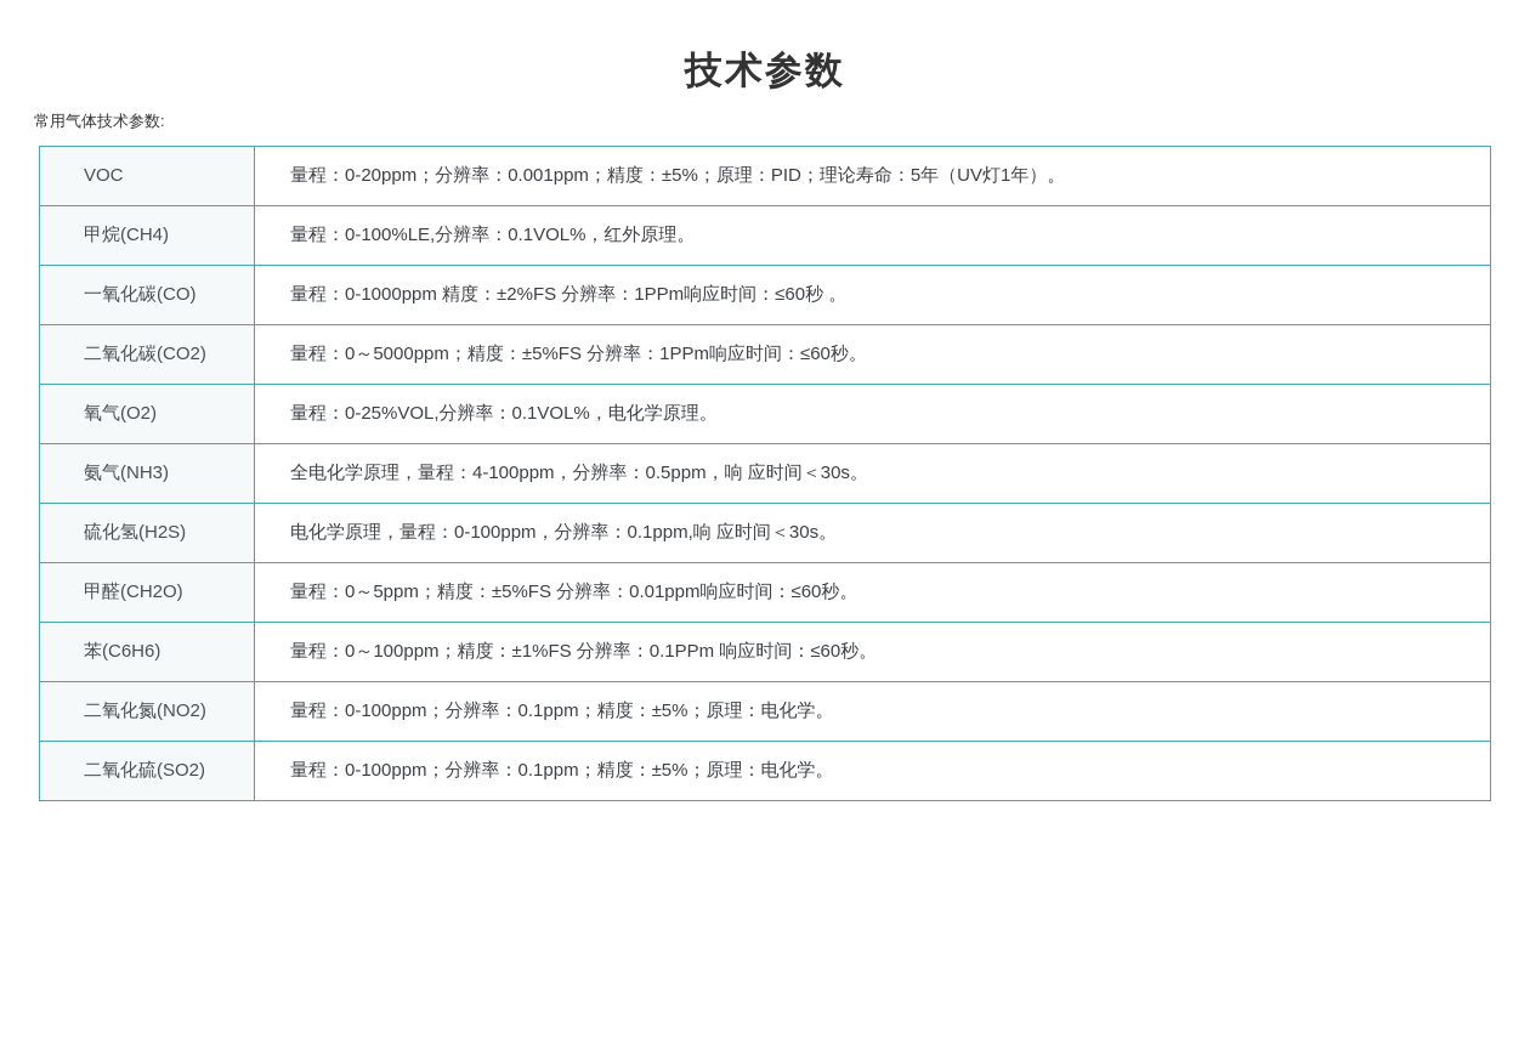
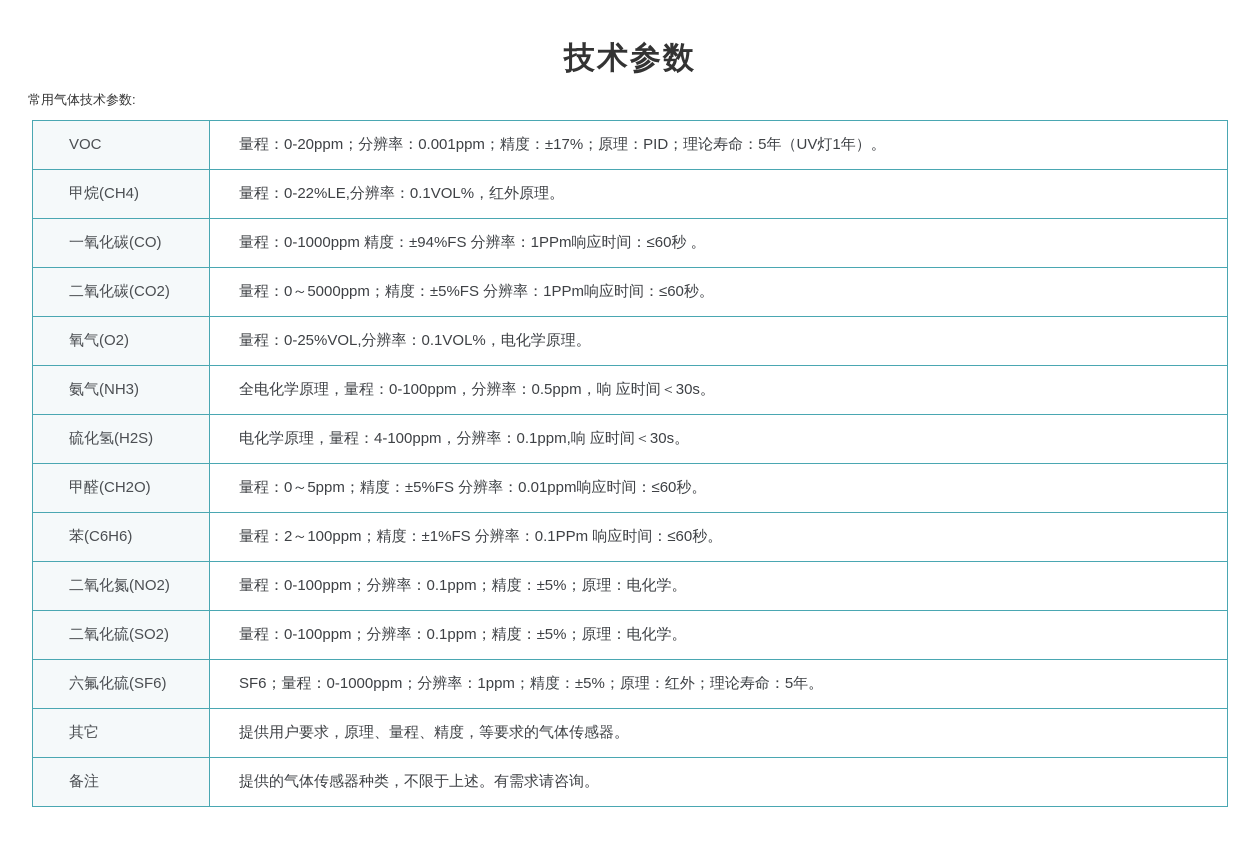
  技术参数
  常用气体技术参数:
- VOC	量程：0-20ppm；分辨率：0.001ppm；精度：±5%；原理：PID；理论寿命：5年（UV灯1年）。
+ VOC	量程：0-20ppm；分辨率：0.001ppm；精度：±17%；原理：PID；理论寿命：5年（UV灯1年）。
- 甲烷(CH4)	量程：0-100%LE,分辨率：0.1VOL%，红外原理。
+ 甲烷(CH4)	量程：0-22%LE,分辨率：0.1VOL%，红外原理。
- 一氧化碳(CO)	量程：0-1000ppm 精度：±2%FS 分辨率：1PPm响应时间：≤60秒 。
+ 一氧化碳(CO)	量程：0-1000ppm 精度：±94%FS 分辨率：1PPm响应时间：≤60秒 。
  二氧化碳(CO2)	量程：0～5000ppm；精度：±5%FS 分辨率：1PPm响应时间：≤60秒。
  氧气(O2)	量程：0-25%VOL,分辨率：0.1VOL%，电化学原理。
- 氨气(NH3)	全电化学原理，量程：4-100ppm，分辨率：0.5ppm，响 应时间＜30s。
+ 氨气(NH3)	全电化学原理，量程：0-100ppm，分辨率：0.5ppm，响 应时间＜30s。
- 硫化氢(H2S)	电化学原理，量程：0-100ppm，分辨率：0.1ppm,响 应时间＜30s。
+ 硫化氢(H2S)	电化学原理，量程：4-100ppm，分辨率：0.1ppm,响 应时间＜30s。
  甲醛(CH2O)	量程：0～5ppm；精度：±5%FS 分辨率：0.01ppm响应时间：≤60秒。
- 苯(C6H6)	量程：0～100ppm；精度：±1%FS 分辨率：0.1PPm 响应时间：≤60秒。
+ 苯(C6H6)	量程：2～100ppm；精度：±1%FS 分辨率：0.1PPm 响应时间：≤60秒。
  二氧化氮(NO2)	量程：0-100ppm；分辨率：0.1ppm；精度：±5%；原理：电化学。
  二氧化硫(SO2)	量程：0-100ppm；分辨率：0.1ppm；精度：±5%；原理：电化学。
+ 六氟化硫(SF6)	SF6；量程：0-1000ppm；分辨率：1ppm；精度：±5%；原理：红外；理论寿命：5年。
+ 其它	提供用户要求，原理、量程、精度，等要求的气体传感器。
+ 备注	提供的气体传感器种类，不限于上述。有需求请咨询。
